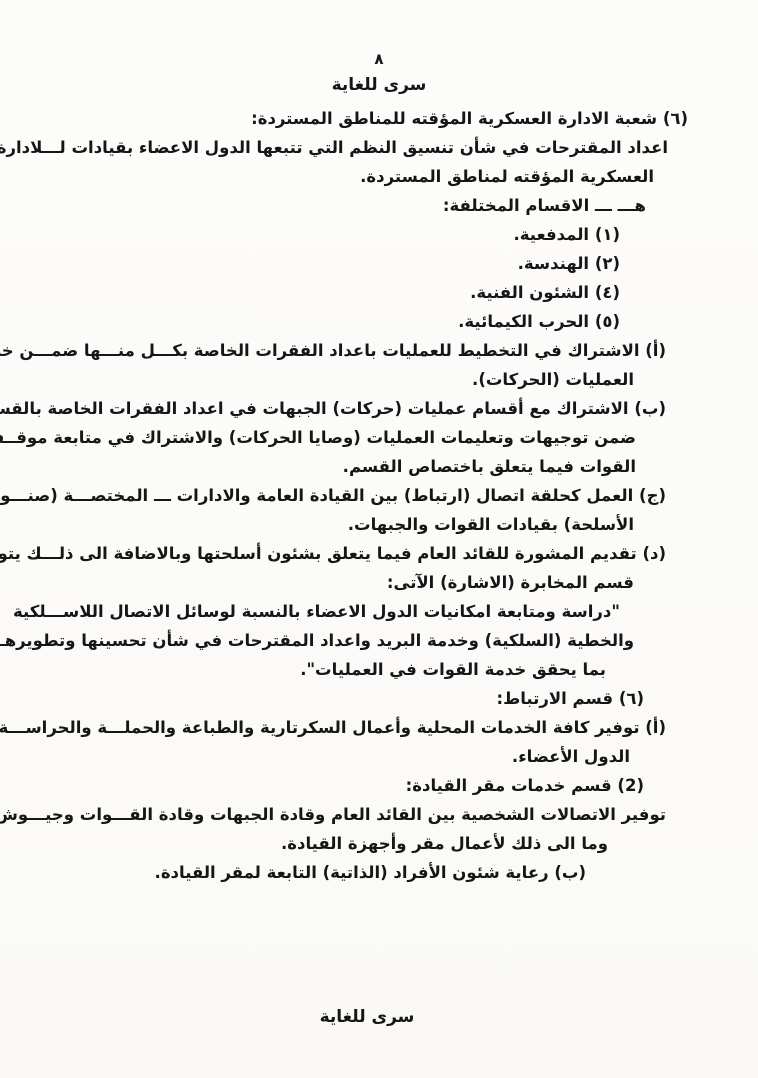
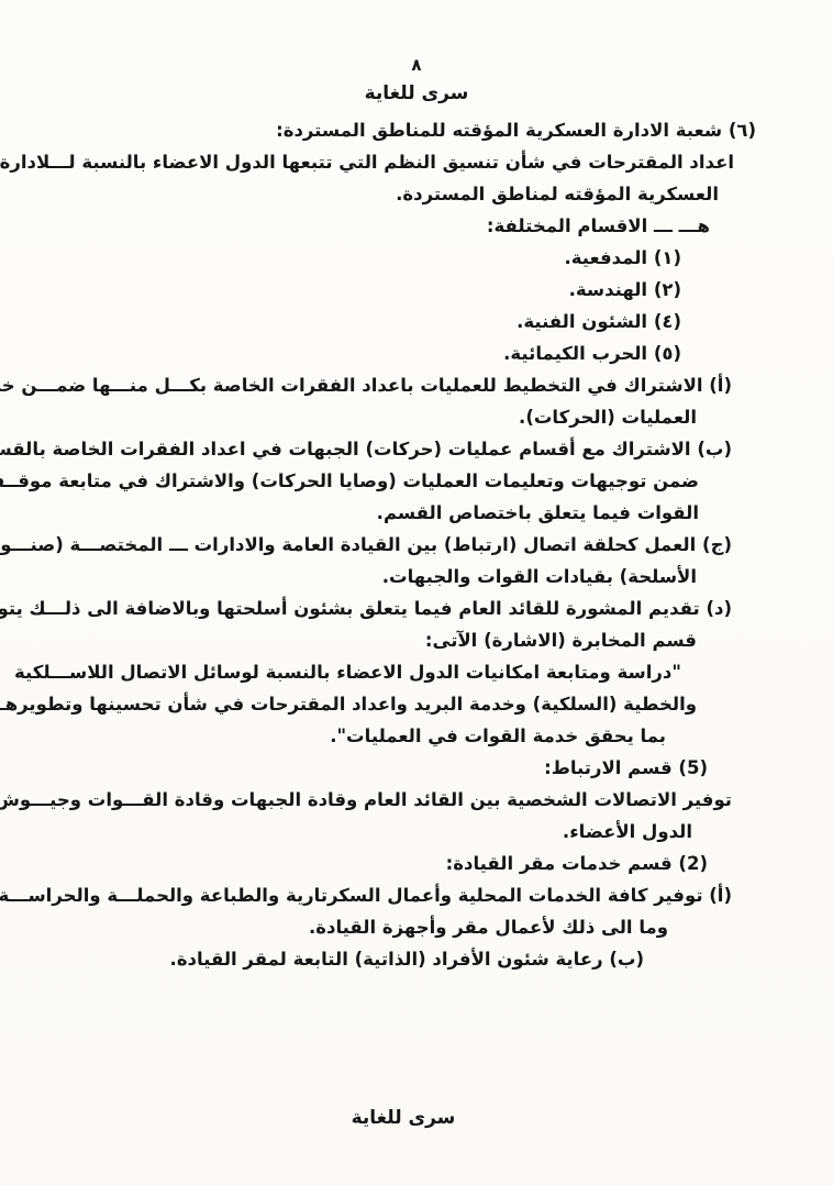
  ٨
  سرى للغاية
  (٦) شعبة الادارة العسكرية المؤقته للمناطق المستردة:
- اعداد المقترحات في شأن تنسيق النظم التي تتبعها الدول الاعضاء بقيادات لـــلادارة
+ اعداد المقترحات في شأن تنسيق النظم التي تتبعها الدول الاعضاء بالنسبة لـــلادارة
  العسكرية المؤقته لمناطق المستردة.
  هـــ ـــ الاقسام المختلفة:
  (١) المدفعية.
  (٢) الهندسة.
  (٤) الشئون الفنية.
  (٥) الحرب الكيمائية.
  (أ) الاشتراك في التخطيط للعمليات باعداد الفقرات الخاصة بكـــل منـــها ضمـــن خ
  العمليات (الحركات).
  (ب) الاشتراك مع أقسام عمليات (حركات) الجبهات في اعداد الفقرات الخاصة بالقس
  ضمن توجيهات وتعليمات العمليات (وصايا الحركات) والاشتراك في متابعة موقــ
  القوات فيما يتعلق باختصاص القسم.
  (ج) العمل كحلقة اتصال (ارتباط) بين القيادة العامة والادارات ـــ المختصـــة (صنـــو
  الأسلحة) بقيادات القوات والجبهات.
  (د) تقديم المشورة للقائد العام فيما يتعلق بشئون أسلحتها وبالاضافة الى ذلـــك يتو
  قسم المخابرة (الاشارة) الآتى:
  "دراسة ومتابعة امكانيات الدول الاعضاء بالنسبة لوسائل الاتصال اللاســـلكية
  والخطية (السلكية) وخدمة البريد واعداد المقترحات في شأن تحسينها وتطويرهـ
  بما يحقق خدمة القوات في العمليات".
- (٦) قسم الارتباط:
+ (5) قسم الارتباط:
- (أ) توفير كافة الخدمات المحلية وأعمال السكرتارية والطباعة والحملـــة والحراســـة
+ توفير الاتصالات الشخصية بين القائد العام وقادة الجبهات وقادة القـــوات وجيـــوش
  الدول الأعضاء.
  (2) قسم خدمات مقر القيادة:
- توفير الاتصالات الشخصية بين القائد العام وقادة الجبهات وقادة القـــوات وجيـــوش
+ (أ) توفير كافة الخدمات المحلية وأعمال السكرتارية والطباعة والحملـــة والحراســـة
  وما الى ذلك لأعمال مقر وأجهزة القيادة.
  (ب) رعاية شئون الأفراد (الذاتية) التابعة لمقر القيادة.
  سرى للغاية
